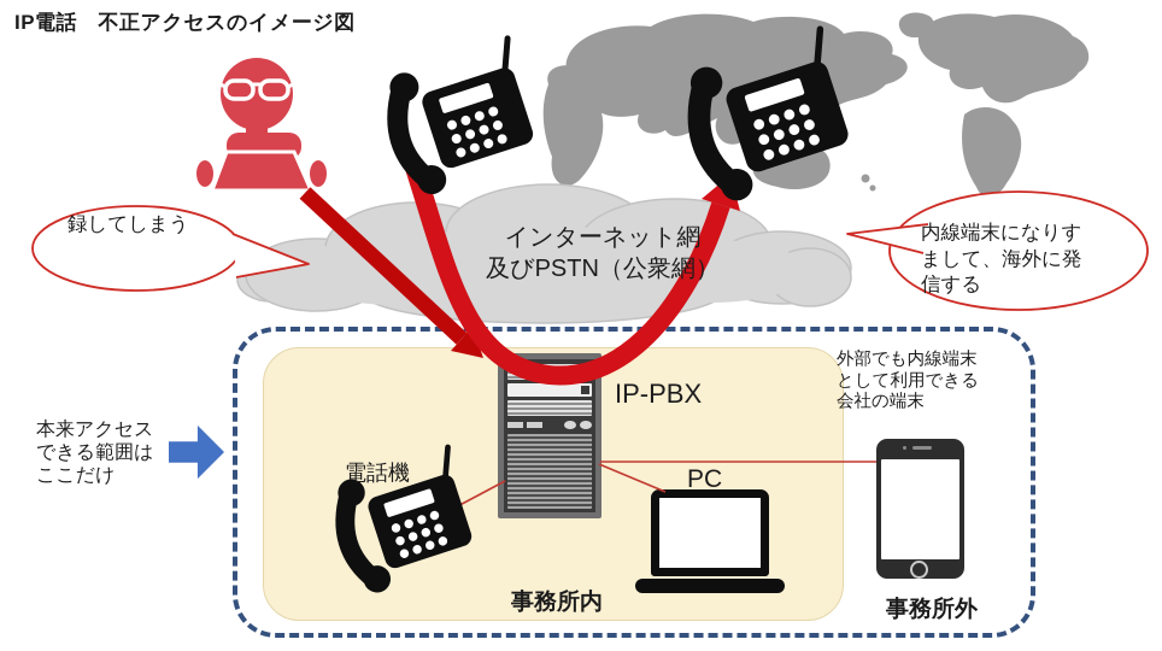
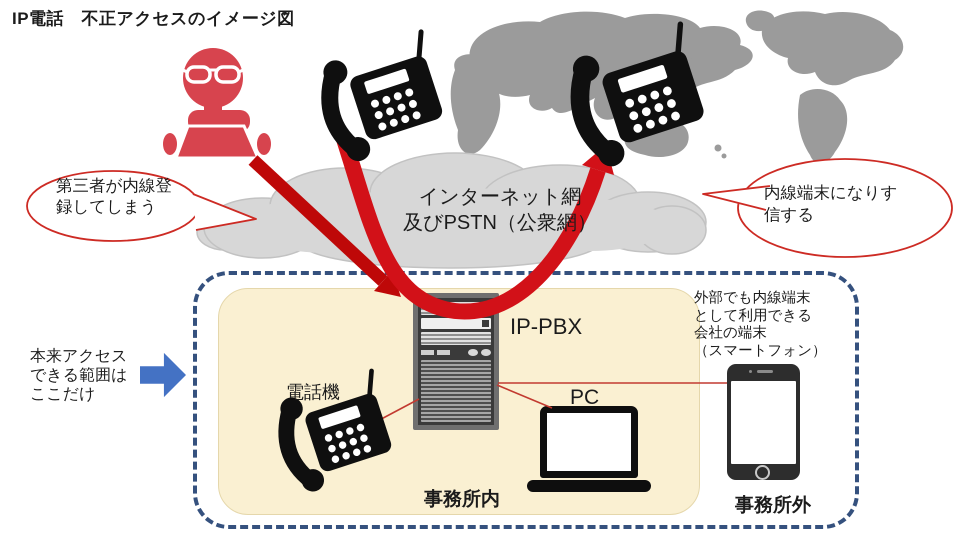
  IP電話 不正アクセスのイメージ図
  インターネット網
  及びPSTN（公衆網）
+ 第三者が内線登
  録してしまう
  内線端末になりす
- まして、海外に発
  信する
  本来アクセス
  できる範囲は
  ここだけ
  IP-PBX
  電話機
  PC
  事務所内
  事務所外
  外部でも内線端末
  として利用できる
  会社の端末
+ （スマートフォン）
